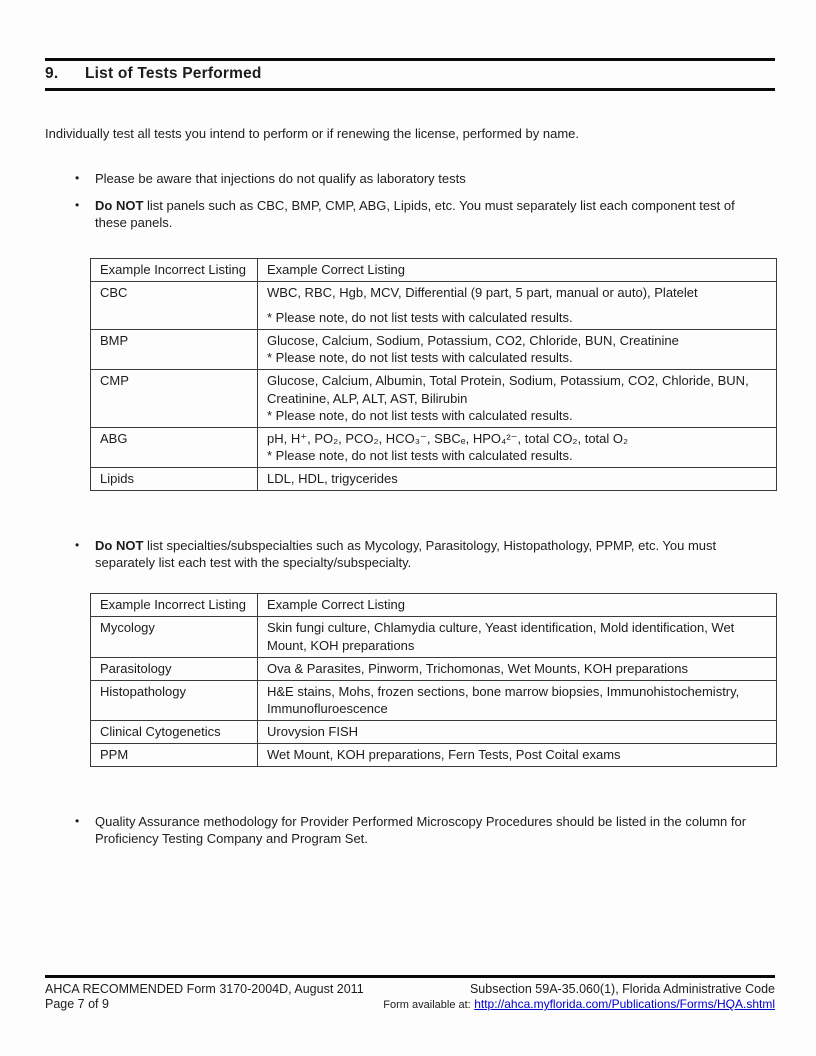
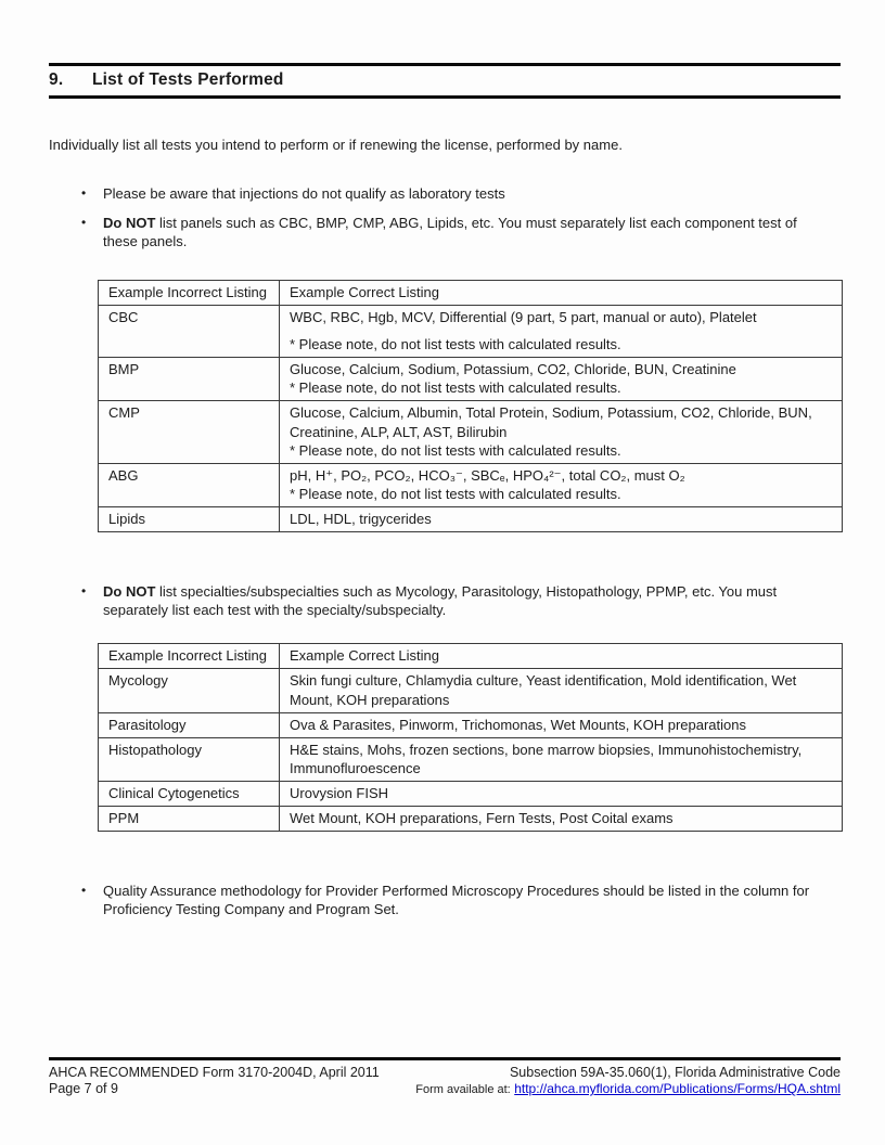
  9. List of Tests Performed
- Individually test all tests you intend to perform or if renewing the license, performed by name.
+ Individually list all tests you intend to perform or if renewing the license, performed by name.
  Please be aware that injections do not qualify as laboratory tests
  Do NOT list panels such as CBC, BMP, CMP, ABG, Lipids, etc. You must separately list each component test of these panels.
  Example Incorrect Listing	Example Correct Listing
  CBC	WBC, RBC, Hgb, MCV, Differential (9 part, 5 part, manual or auto), Platelet * Please note, do not list tests with calculated results.
  BMP	Glucose, Calcium, Sodium, Potassium, CO2, Chloride, BUN, Creatinine * Please note, do not list tests with calculated results.
  CMP	Glucose, Calcium, Albumin, Total Protein, Sodium, Potassium, CO2, Chloride, BUN, Creatinine, ALP, ALT, AST, Bilirubin * Please note, do not list tests with calculated results.
- ABG	pH, H⁺, PO₂, PCO₂, HCO₃⁻, SBCₑ, HPO₄²⁻, total CO₂, total O₂ * Please note, do not list tests with calculated results.
+ ABG	pH, H⁺, PO₂, PCO₂, HCO₃⁻, SBCₑ, HPO₄²⁻, total CO₂, must O₂ * Please note, do not list tests with calculated results.
  Lipids	LDL, HDL, trigycerides
  Do NOT list specialties/subspecialties such as Mycology, Parasitology, Histopathology, PPMP, etc. You must separately list each test with the specialty/subspecialty.
  Example Incorrect Listing	Example Correct Listing
  Mycology	Skin fungi culture, Chlamydia culture, Yeast identification, Mold identification, Wet Mount, KOH preparations
  Parasitology	Ova & Parasites, Pinworm, Trichomonas, Wet Mounts, KOH preparations
  Histopathology	H&E stains, Mohs, frozen sections, bone marrow biopsies, Immunohistochemistry, Immunofluroescence
  Clinical Cytogenetics	Urovysion FISH
  PPM	Wet Mount, KOH preparations, Fern Tests, Post Coital exams
  Quality Assurance methodology for Provider Performed Microscopy Procedures should be listed in the column for Proficiency Testing Company and Program Set.
- AHCA RECOMMENDED Form 3170-2004D, August 2011
+ AHCA RECOMMENDED Form 3170-2004D, April 2011
  Page 7 of 9
  Subsection 59A-35.060(1), Florida Administrative Code
  Form available at: http://ahca.myflorida.com/Publications/Forms/HQA.shtml
